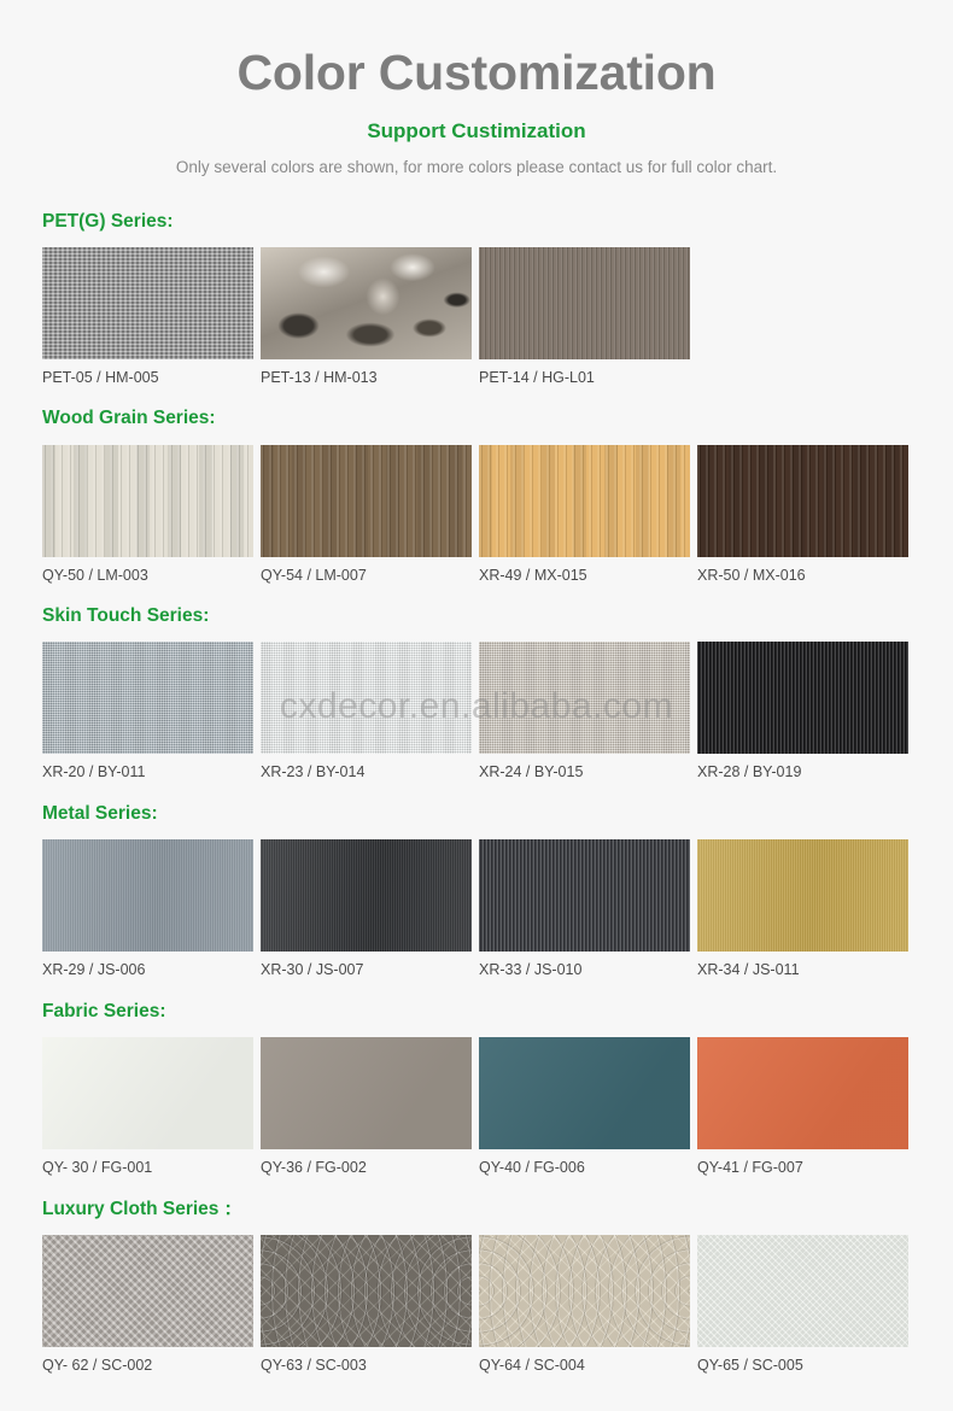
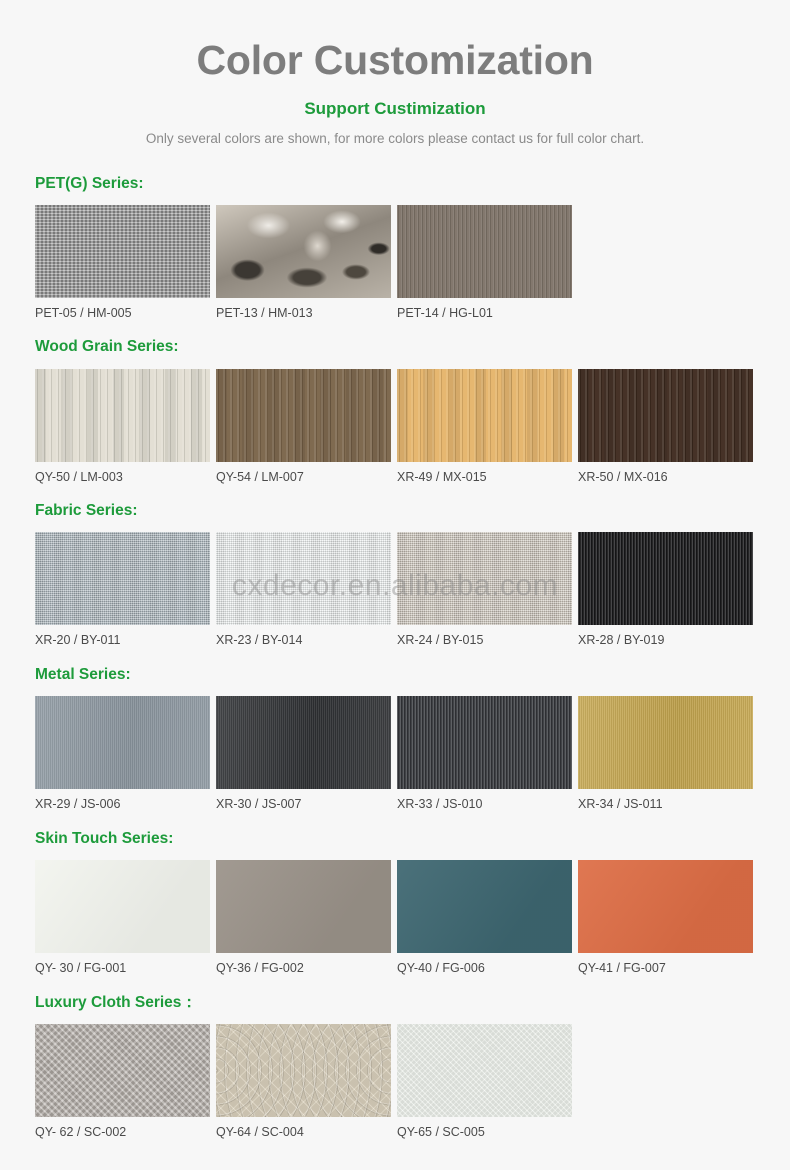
  Color Customization
  Support Custimization
  Only several colors are shown, for more colors please contact us for full color chart.
  PET(G) Series:
  PET-05 / HM-005
  PET-13 / HM-013
  PET-14 / HG-L01
  Wood Grain Series:
  QY-50 / LM-003
  QY-54 / LM-007
  XR-49 / MX-015
  XR-50 / MX-016
- Skin Touch Series:
+ Fabric Series:
  XR-20 / BY-011
  XR-23 / BY-014
  XR-24 / BY-015
  XR-28 / BY-019
  Metal Series:
  XR-29 / JS-006
  XR-30 / JS-007
  XR-33 / JS-010
  XR-34 / JS-011
- Fabric Series:
+ Skin Touch Series:
  QY- 30 / FG-001
  QY-36 / FG-002
  QY-40 / FG-006
  QY-41 / FG-007
  Luxury Cloth Series：
  QY- 62 / SC-002
- QY-63 / SC-003
  QY-64 / SC-004
  QY-65 / SC-005
  cxdecor.en.alibaba.com
